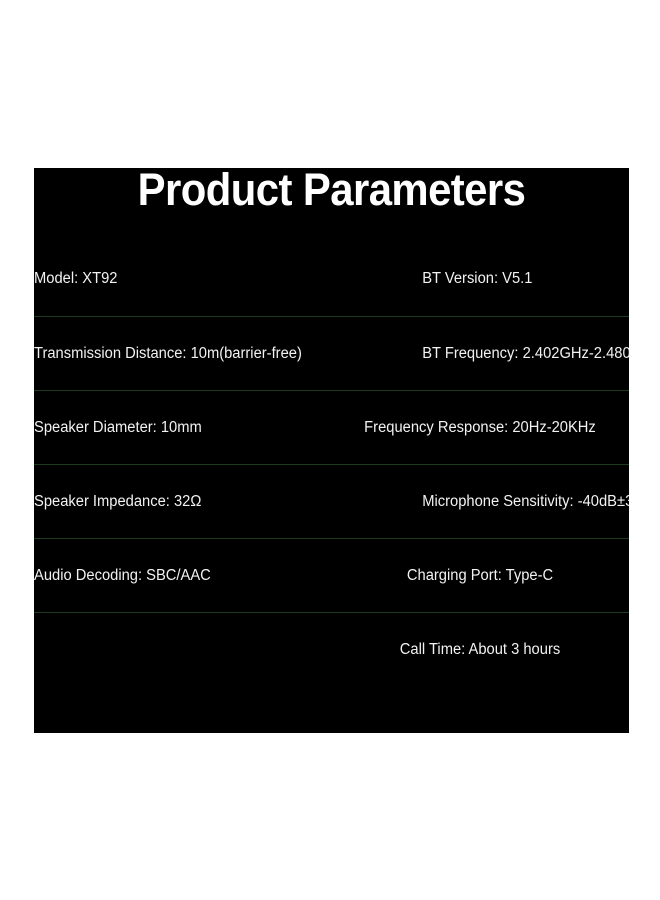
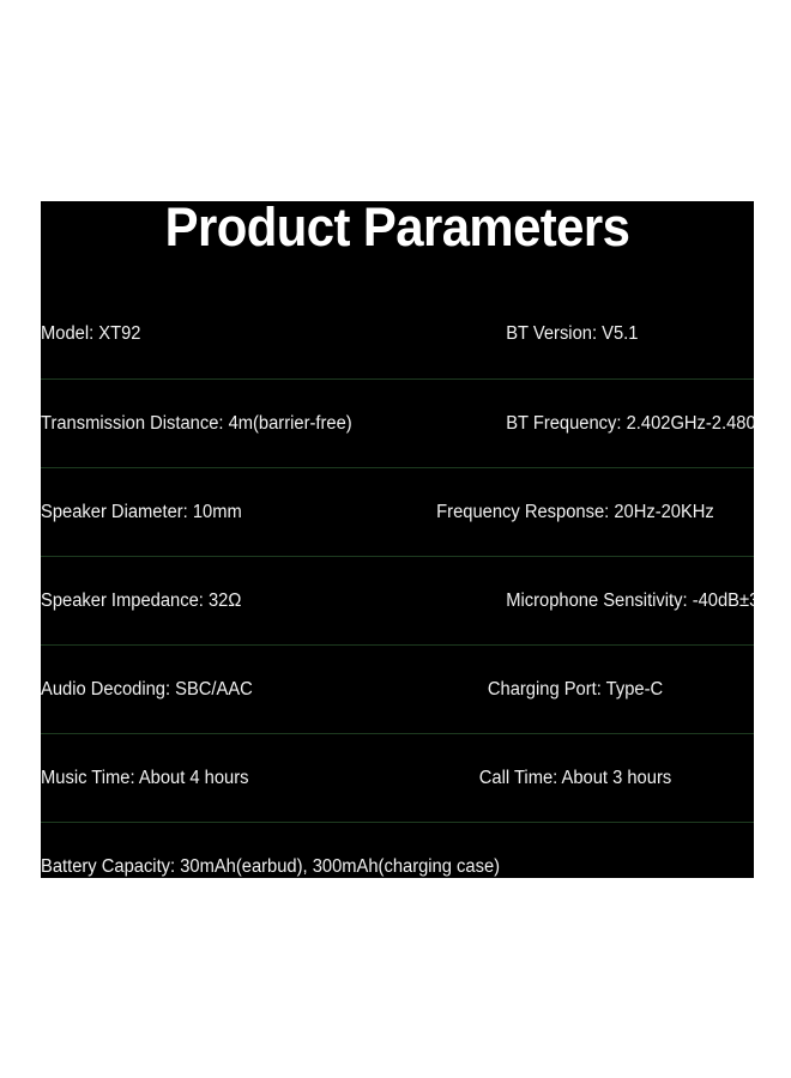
  Product Parameters
  Model: XT92
  BT Version: V5.1
- Transmission Distance: 10m(barrier-free)
+ Transmission Distance: 4m(barrier-free)
  BT Frequency: 2.402GHz-2.480
  Speaker Diameter: 10mm
  Frequency Response: 20Hz-20KHz
  Speaker Impedance: 32Ω
  Microphone Sensitivity: -40dB±
  Audio Decoding: SBC/AAC
  Charging Port: Type-C
+ Music Time: About 4 hours
  Call Time: About 3 hours
+ Battery Capacity: 30mAh(earbud), 300mAh(charging case)
